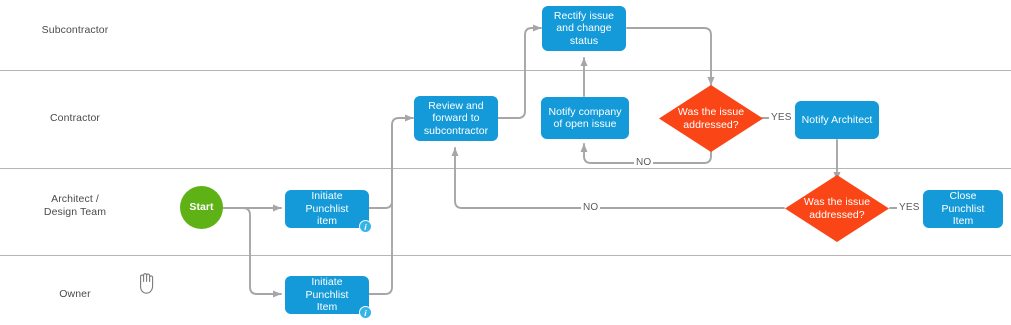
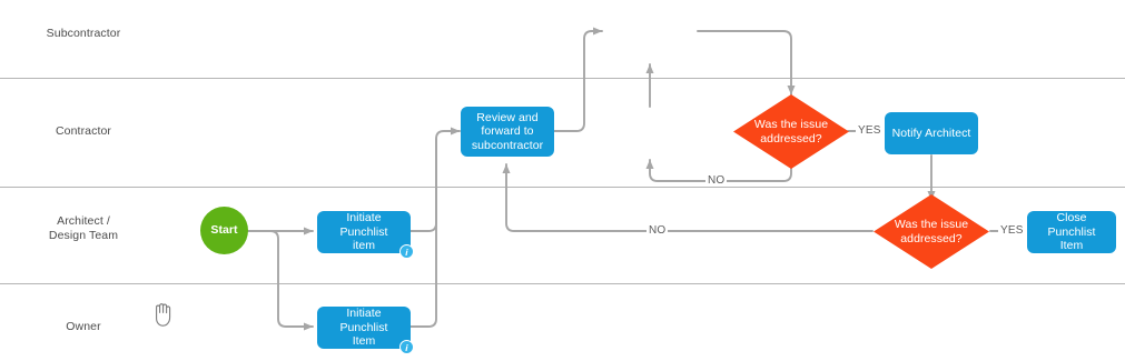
  Subcontractor
  Contractor
  Architect /
  Design Team
  Owner
  YES
  NO
  YES
  NO
  Start
  Initiate Punchlist
  item
  i
  Initiate Punchlist
  Item
  i
  Review and
  forward to
  subcontractor
- Rectify issue
- and change
- status
- Notify company
- of open issue
  Was the issue
  addressed?
  Notify Architect
  Was the issue
  addressed?
  Close Punchlist
  Item
